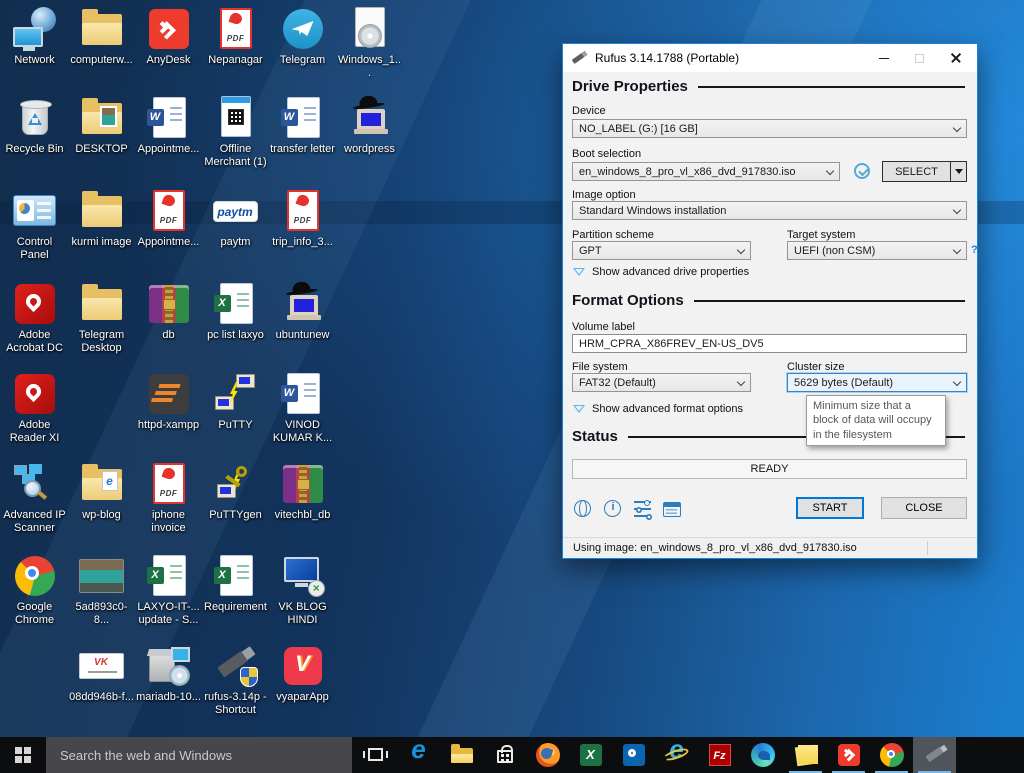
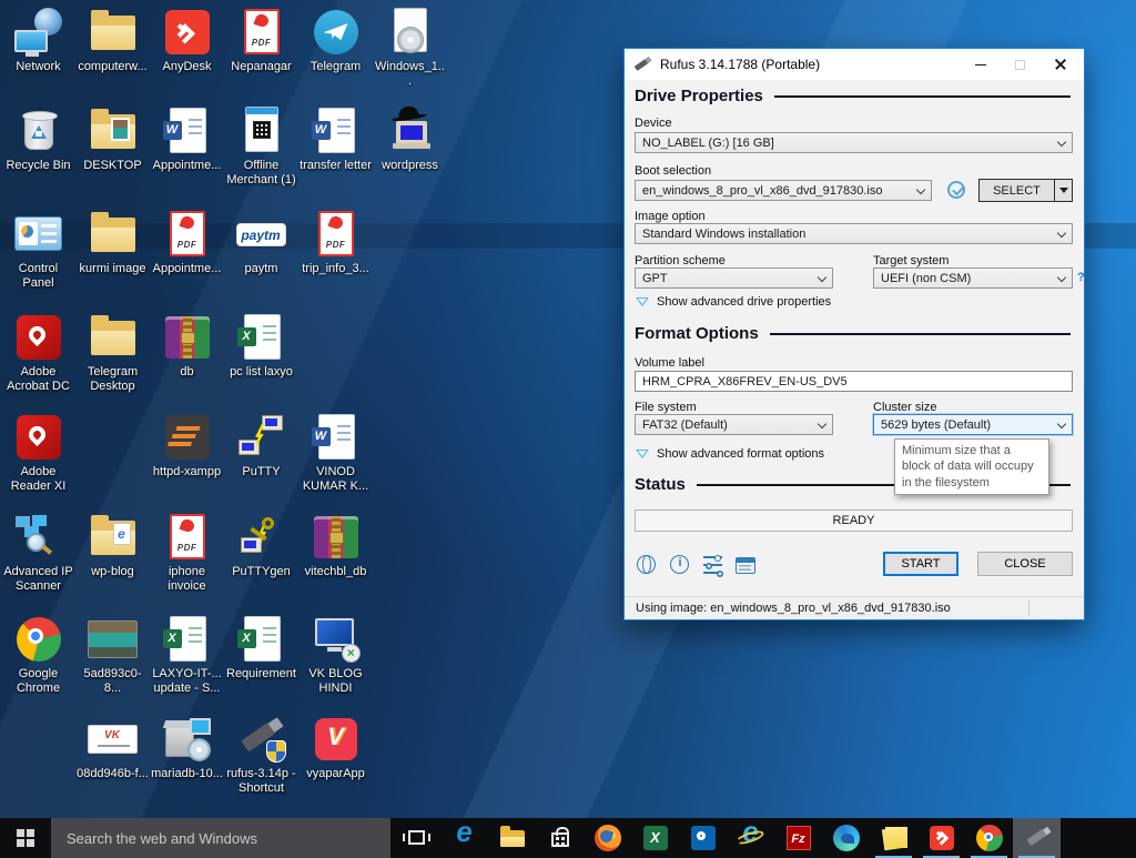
  Network
  computerw...
  AnyDesk
  Nepanagar
  Telegram
  Windows_1...
  Recycle Bin
  DESKTOP
  Appointme...
  Offline Merchant (1)
  transfer letter
  wordpress
  Control Panel
  kurmi image
  Appointme...
  paytm
  trip_info_3...
  Adobe Acrobat DC
  Telegram Desktop
  db
  pc list laxyo
- ubuntunew
  Adobe Reader XI
  httpd-xampp
  PuTTY
  VINOD KUMAR K...
  Advanced IP Scanner
  wp-blog
  iphone invoice
  PuTTYgen
  vitechbl_db
  Google Chrome
  5ad893c0-8...
  LAXYO-IT-... update - S...
  Requirement
  VK BLOG HINDI
  08dd946b-f...
  mariadb-10...
  rufus-3.14p - Shortcut
  vyaparApp
  Rufus 3.14.1788 (Portable)
  Drive Properties
  Device
  NO_LABEL (G:) [16 GB]
  Boot selection
  en_windows_8_pro_vl_x86_dvd_917830.iso
  SELECT
  Image option
  Standard Windows installation
  Partition scheme
  Target system
  GPT
  UEFI (non CSM)
  ?
  Show advanced drive properties
  Format Options
  Volume label
  HRM_CPRA_X86FREV_EN-US_DV5
  File system
  Cluster size
  FAT32 (Default)
  5629 bytes (Default)
  Show advanced format options
  Status
  READY
  START
  CLOSE
  Using image: en_windows_8_pro_vl_x86_dvd_917830.iso
  Minimum size that a block of data will occupy in the filesystem
  Search the web and Windows
